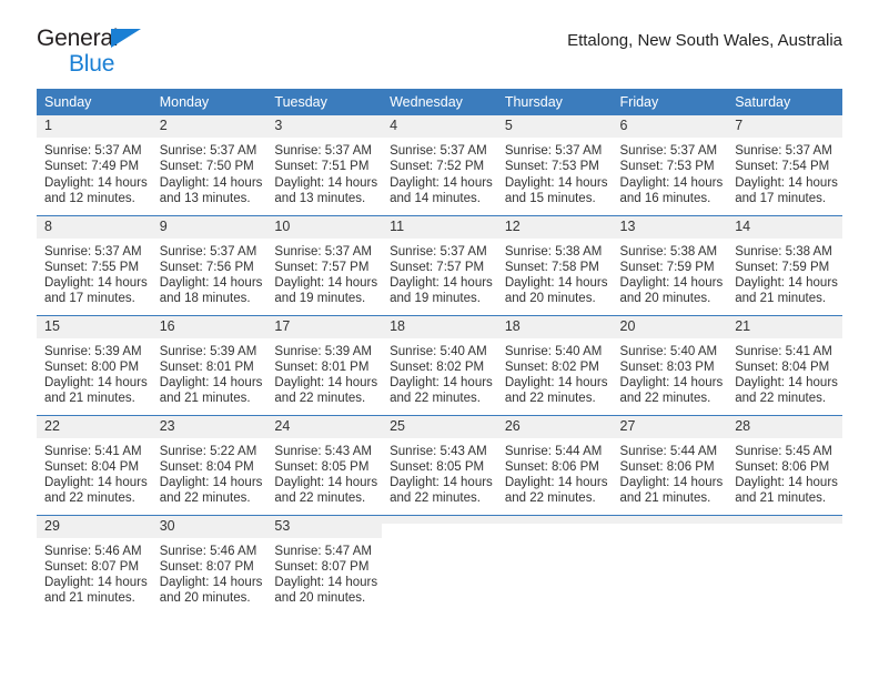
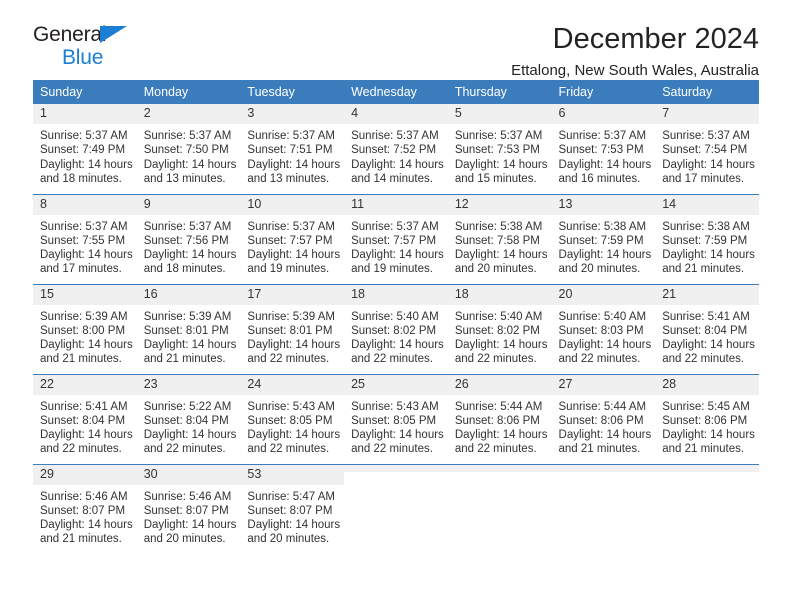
  General
  Blue
+ December 2024
  Ettalong, New South Wales, Australia
  Sunday	Monday	Tuesday	Wednesday	Thursday	Friday	Saturday
- 1Sunrise: 5:37 AMSunset: 7:49 PMDaylight: 14 hoursand 12 minutes.	2Sunrise: 5:37 AMSunset: 7:50 PMDaylight: 14 hoursand 13 minutes.	3Sunrise: 5:37 AMSunset: 7:51 PMDaylight: 14 hoursand 13 minutes.	4Sunrise: 5:37 AMSunset: 7:52 PMDaylight: 14 hoursand 14 minutes.	5Sunrise: 5:37 AMSunset: 7:53 PMDaylight: 14 hoursand 15 minutes.	6Sunrise: 5:37 AMSunset: 7:53 PMDaylight: 14 hoursand 16 minutes.	7Sunrise: 5:37 AMSunset: 7:54 PMDaylight: 14 hoursand 17 minutes.
+ 1Sunrise: 5:37 AMSunset: 7:49 PMDaylight: 14 hoursand 18 minutes.	2Sunrise: 5:37 AMSunset: 7:50 PMDaylight: 14 hoursand 13 minutes.	3Sunrise: 5:37 AMSunset: 7:51 PMDaylight: 14 hoursand 13 minutes.	4Sunrise: 5:37 AMSunset: 7:52 PMDaylight: 14 hoursand 14 minutes.	5Sunrise: 5:37 AMSunset: 7:53 PMDaylight: 14 hoursand 15 minutes.	6Sunrise: 5:37 AMSunset: 7:53 PMDaylight: 14 hoursand 16 minutes.	7Sunrise: 5:37 AMSunset: 7:54 PMDaylight: 14 hoursand 17 minutes.
  8Sunrise: 5:37 AMSunset: 7:55 PMDaylight: 14 hoursand 17 minutes.	9Sunrise: 5:37 AMSunset: 7:56 PMDaylight: 14 hoursand 18 minutes.	10Sunrise: 5:37 AMSunset: 7:57 PMDaylight: 14 hoursand 19 minutes.	11Sunrise: 5:37 AMSunset: 7:57 PMDaylight: 14 hoursand 19 minutes.	12Sunrise: 5:38 AMSunset: 7:58 PMDaylight: 14 hoursand 20 minutes.	13Sunrise: 5:38 AMSunset: 7:59 PMDaylight: 14 hoursand 20 minutes.	14Sunrise: 5:38 AMSunset: 7:59 PMDaylight: 14 hoursand 21 minutes.
  15Sunrise: 5:39 AMSunset: 8:00 PMDaylight: 14 hoursand 21 minutes.	16Sunrise: 5:39 AMSunset: 8:01 PMDaylight: 14 hoursand 21 minutes.	17Sunrise: 5:39 AMSunset: 8:01 PMDaylight: 14 hoursand 22 minutes.	18Sunrise: 5:40 AMSunset: 8:02 PMDaylight: 14 hoursand 22 minutes.	18Sunrise: 5:40 AMSunset: 8:02 PMDaylight: 14 hoursand 22 minutes.	20Sunrise: 5:40 AMSunset: 8:03 PMDaylight: 14 hoursand 22 minutes.	21Sunrise: 5:41 AMSunset: 8:04 PMDaylight: 14 hoursand 22 minutes.
  22Sunrise: 5:41 AMSunset: 8:04 PMDaylight: 14 hoursand 22 minutes.	23Sunrise: 5:22 AMSunset: 8:04 PMDaylight: 14 hoursand 22 minutes.	24Sunrise: 5:43 AMSunset: 8:05 PMDaylight: 14 hoursand 22 minutes.	25Sunrise: 5:43 AMSunset: 8:05 PMDaylight: 14 hoursand 22 minutes.	26Sunrise: 5:44 AMSunset: 8:06 PMDaylight: 14 hoursand 22 minutes.	27Sunrise: 5:44 AMSunset: 8:06 PMDaylight: 14 hoursand 21 minutes.	28Sunrise: 5:45 AMSunset: 8:06 PMDaylight: 14 hoursand 21 minutes.
  29Sunrise: 5:46 AMSunset: 8:07 PMDaylight: 14 hoursand 21 minutes.	30Sunrise: 5:46 AMSunset: 8:07 PMDaylight: 14 hoursand 20 minutes.	53Sunrise: 5:47 AMSunset: 8:07 PMDaylight: 14 hoursand 20 minutes.
